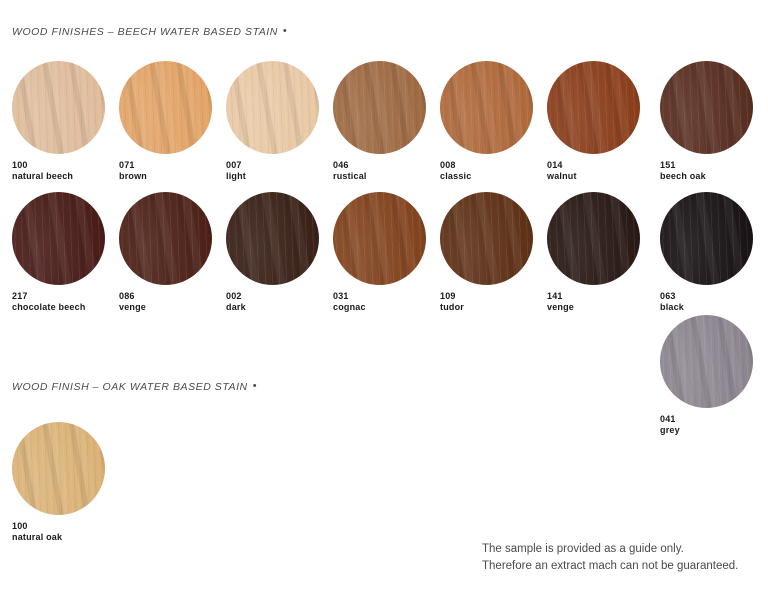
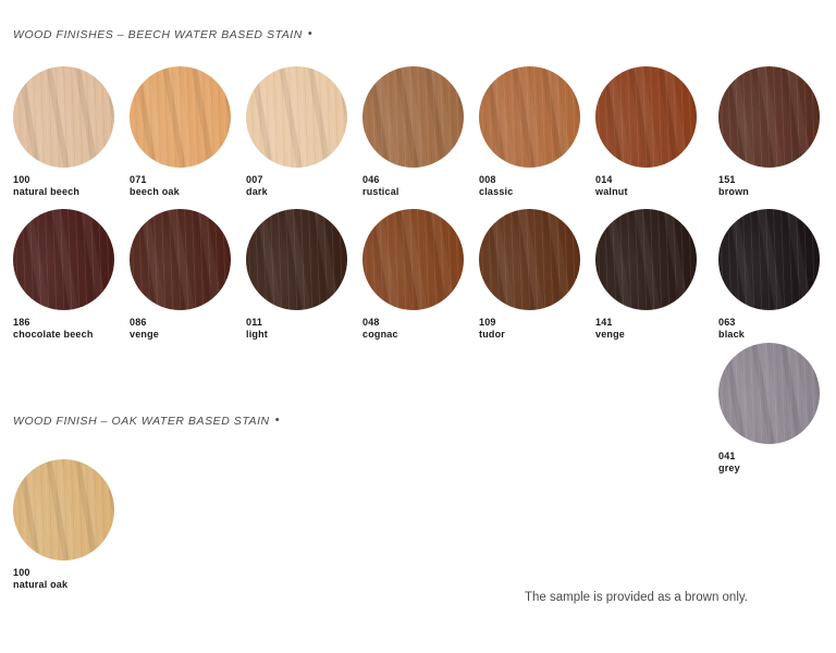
  WOOD FINISHES – BEECH WATER BASED STAIN •
  100
  natural beech
  071
- brown
+ beech oak
  007
- light
+ dark
  046
  rustical
  008
  classic
  014
  walnut
  151
- beech oak
+ brown
- 217
+ 186
  chocolate beech
  086
  venge
- 002
+ 011
- dark
+ light
- 031
+ 048
  cognac
  109
  tudor
  141
  venge
  063
  black
  041
  grey
  WOOD FINISH – OAK WATER BASED STAIN •
  100
  natural oak
- The sample is provided as a guide only.
+ The sample is provided as a brown only.
- Therefore an extract mach can not be guaranteed.
